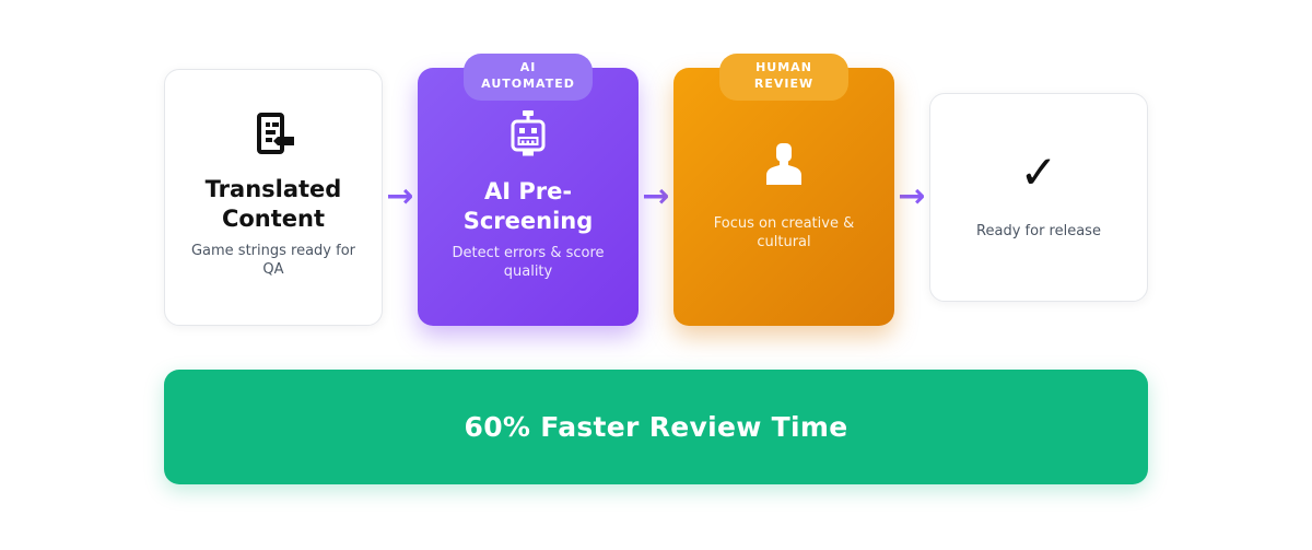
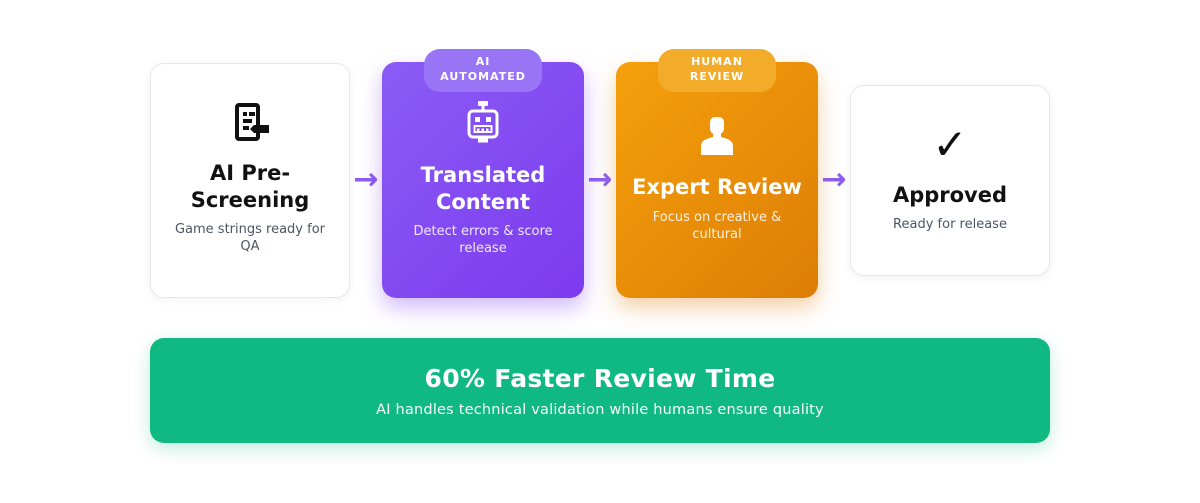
- Translated Content
+ AI Pre-Screening
  Game strings ready for QA
  →
  AI AUTOMATED
- AI Pre-Screening
+ Translated Content
- Detect errors & score quality
+ Detect errors & score release
  →
  HUMAN REVIEW
+ Expert Review
  Focus on creative & cultural
  →
  ✓
+ Approved
  Ready for release
  60% Faster Review Time
+ AI handles technical validation while humans ensure quality
